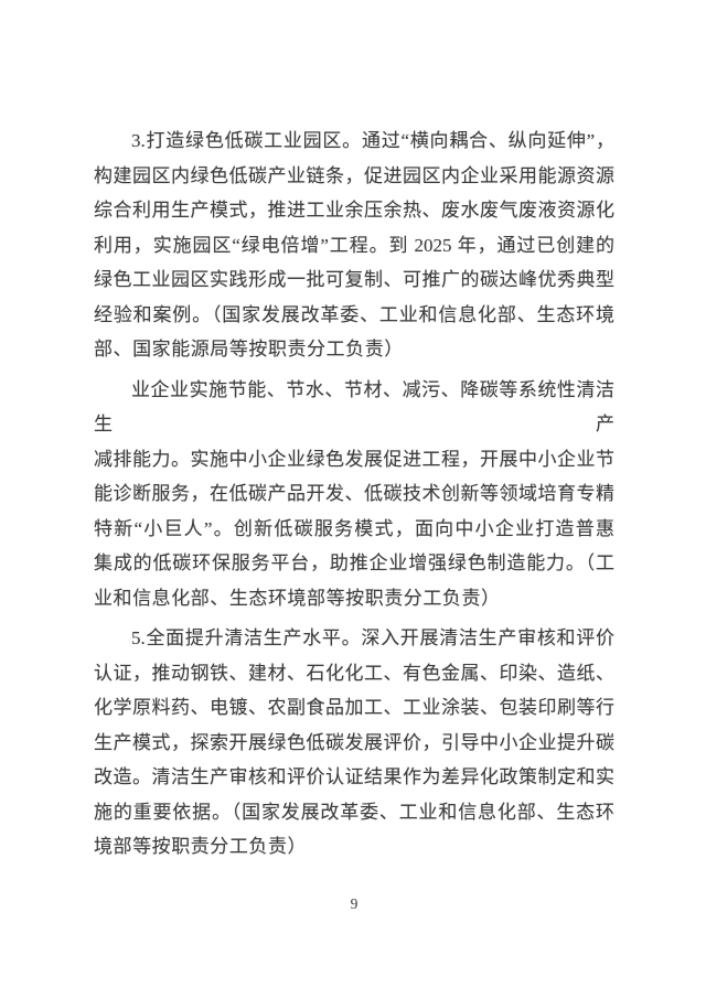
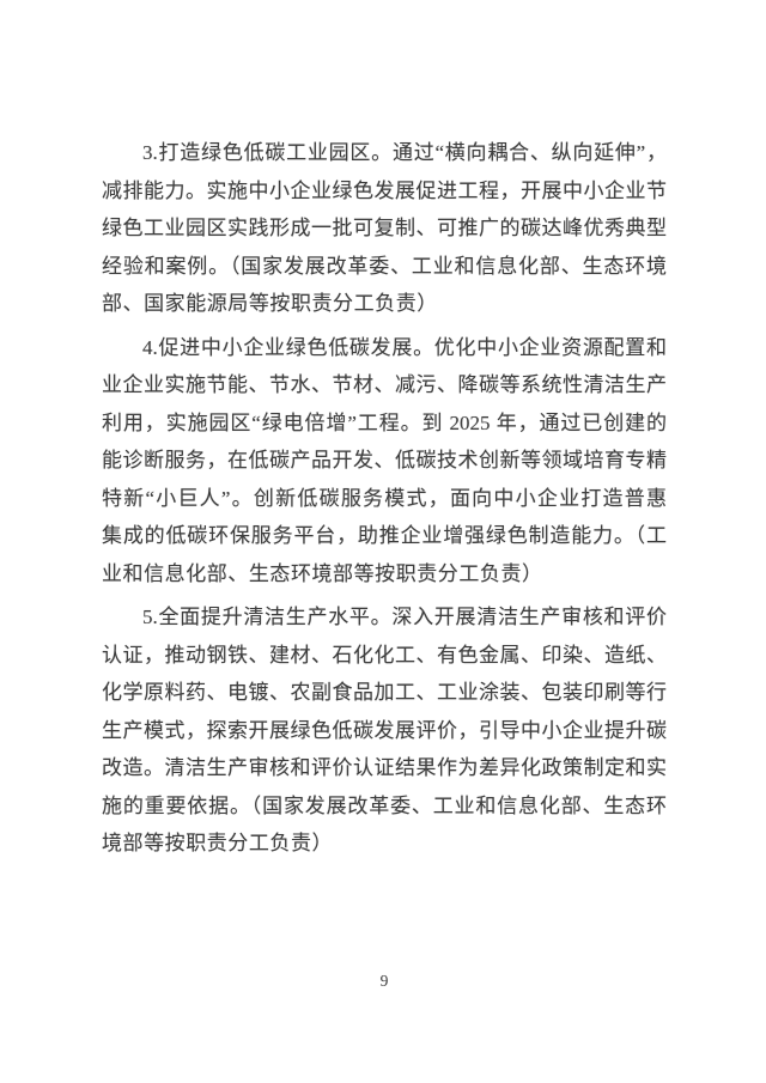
  3.打造绿色低碳工业园区。通过“横向耦合、纵向延伸”，
- 构建园区内绿色低碳产业链条，促进园区内企业采用能源资源
- 综合利用生产模式，推进工业余压余热、废水废气废液资源化
- 利用，实施园区“绿电倍增”工程。到 2025 年，通过已创建的
+ 减排能力。实施中小企业绿色发展促进工程，开展中小企业节
  绿色工业园区实践形成一批可复制、可推广的碳达峰优秀典型
  经验和案例。（国家发展改革委、工业和信息化部、生态环境
  部、国家能源局等按职责分工负责）
+ 4.促进中小企业绿色低碳发展。优化中小企业资源配置和
  业企业实施节能、节水、节材、减污、降碳等系统性清洁生产
- 减排能力。实施中小企业绿色发展促进工程，开展中小企业节
+ 利用，实施园区“绿电倍增”工程。到 2025 年，通过已创建的
  能诊断服务，在低碳产品开发、低碳技术创新等领域培育专精
  特新“小巨人”。创新低碳服务模式，面向中小企业打造普惠
  集成的低碳环保服务平台，助推企业增强绿色制造能力。（工
  业和信息化部、生态环境部等按职责分工负责）
  5.全面提升清洁生产水平。深入开展清洁生产审核和评价
  认证，推动钢铁、建材、石化化工、有色金属、印染、造纸、
  化学原料药、电镀、农副食品加工、工业涂装、包装印刷等行
  生产模式，探索开展绿色低碳发展评价，引导中小企业提升碳
  改造。清洁生产审核和评价认证结果作为差异化政策制定和实
  施的重要依据。（国家发展改革委、工业和信息化部、生态环
  境部等按职责分工负责）
  9
